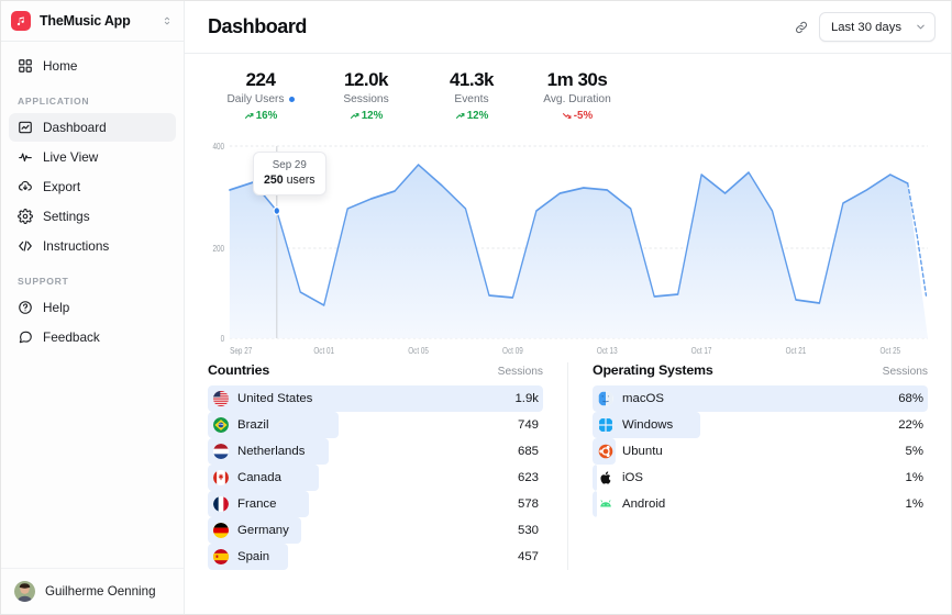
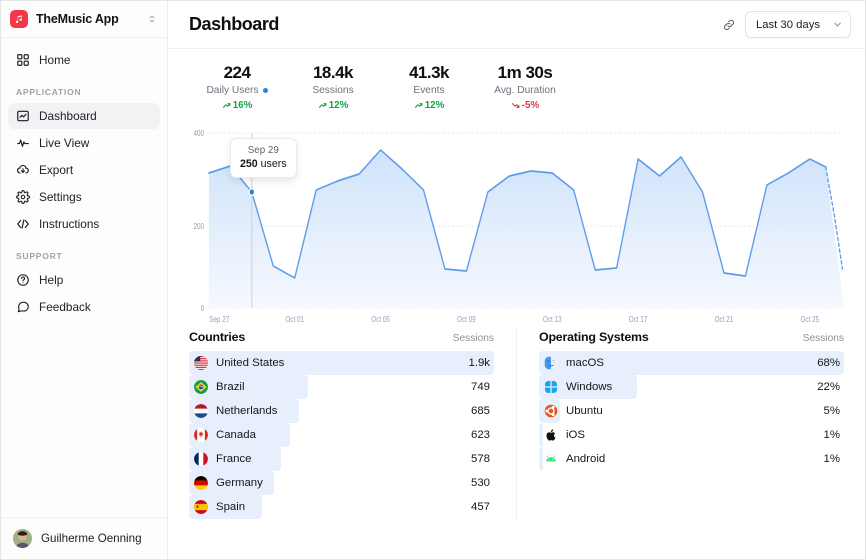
  TheMusic App
  Home
  APPLICATION
  Dashboard
  Live View
  Export
  Settings
  Instructions
  SUPPORT
  Help
  Feedback
  Guilherme Oenning
  Dashboard
  Last 30 days
  224
  Daily Users
  16%
- 12.0k
+ 18.4k
  Sessions
  12%
  41.3k
  Events
  12%
  1m 30s
  Avg. Duration
  -5%
  400
  200
  0
  Sep 27
  Oct 01
  Oct 05
  Oct 09
  Oct 13
  Oct 17
  Oct 21
  Oct 25
  Sep 29
  250 users
  Countries
  Sessions
  United States
  1.9k
  Brazil
  749
  Netherlands
  685
  Canada
  623
  France
  578
  Germany
  530
  Spain
  457
  Operating Systems
  Sessions
  macOS
  68%
  Windows
  22%
  Ubuntu
  5%
  iOS
  1%
  Android
  1%
